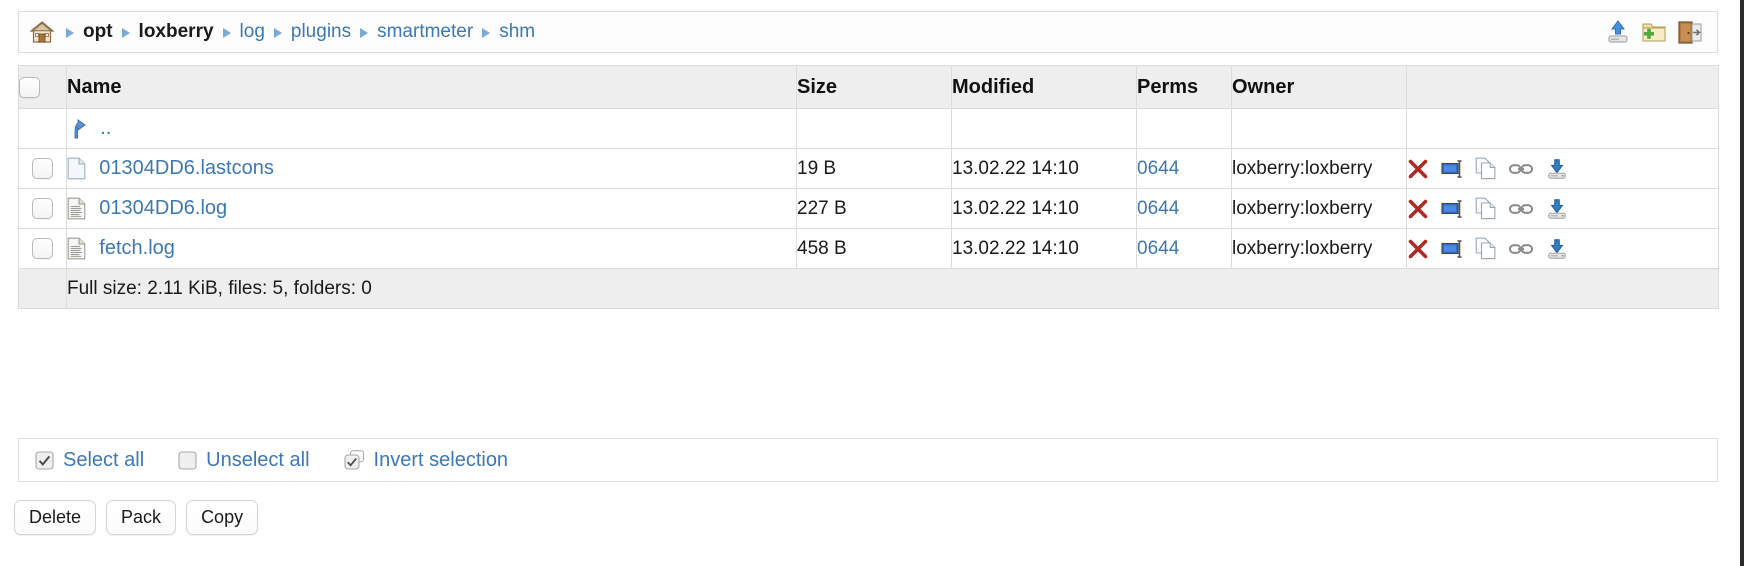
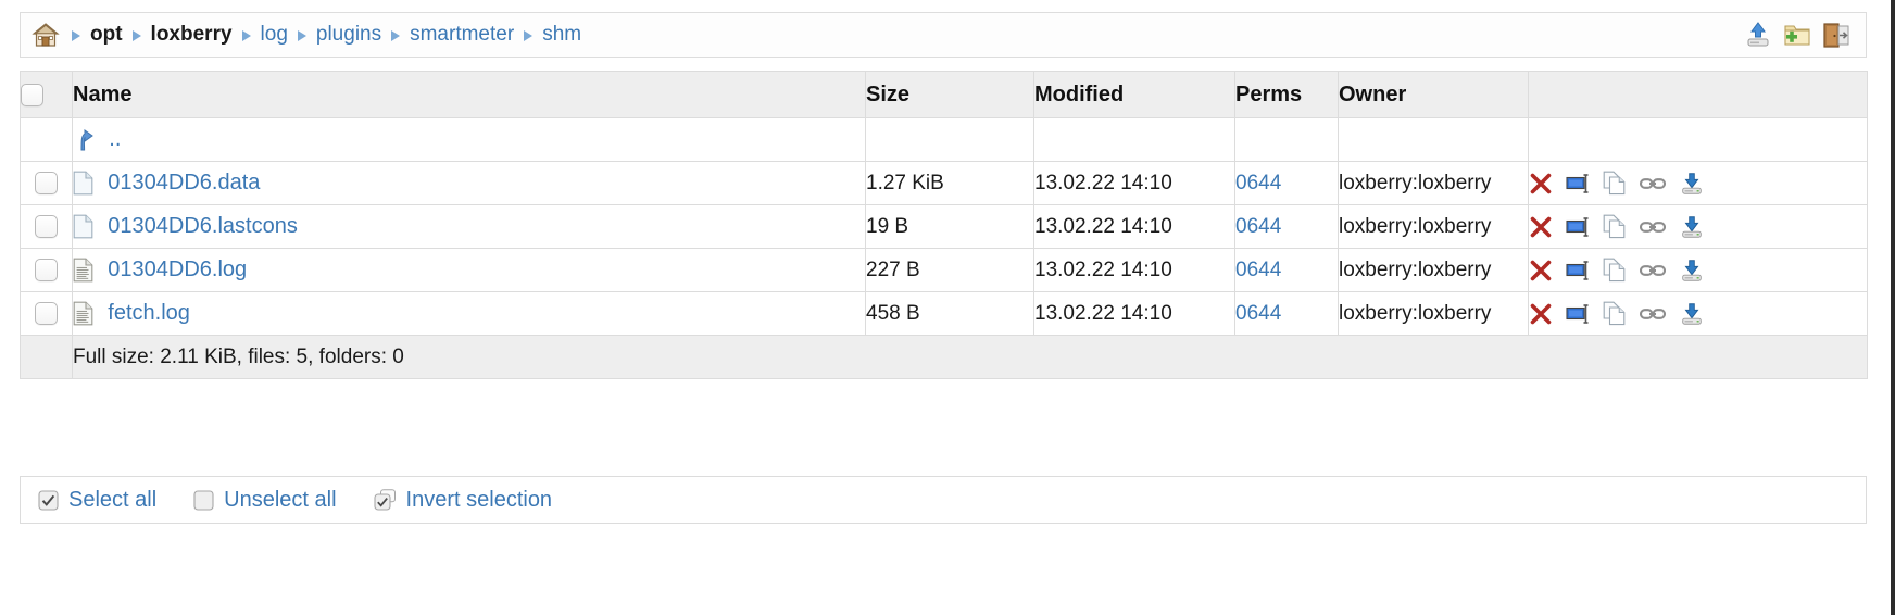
  opt
  loxberry
  log
  plugins
  smartmeter
  shm
  	Name	Size	Modified	Perms	Owner
  	..
+ 	01304DD6.data	1.27 KiB	13.02.22 14:10	0644	loxberry:loxberry
  	01304DD6.lastcons	19 B	13.02.22 14:10	0644	loxberry:loxberry
  	01304DD6.log	227 B	13.02.22 14:10	0644	loxberry:loxberry
  	fetch.log	458 B	13.02.22 14:10	0644	loxberry:loxberry
  	Full size: 2.11 KiB, files: 5, folders: 0
  Select all
  Unselect all
  Invert selection
- Delete
- Pack
- Copy
